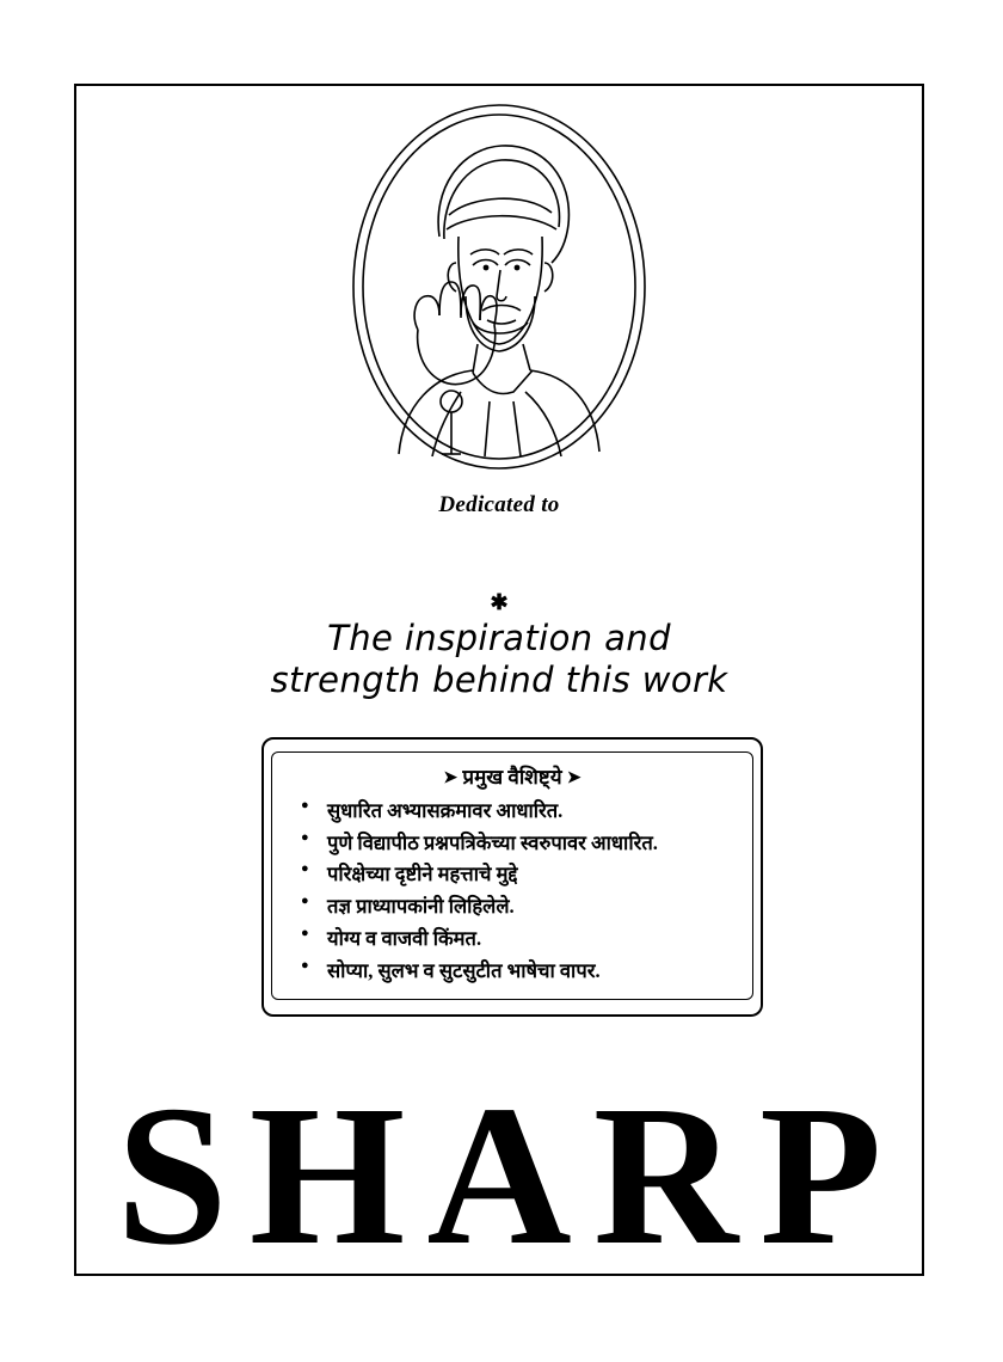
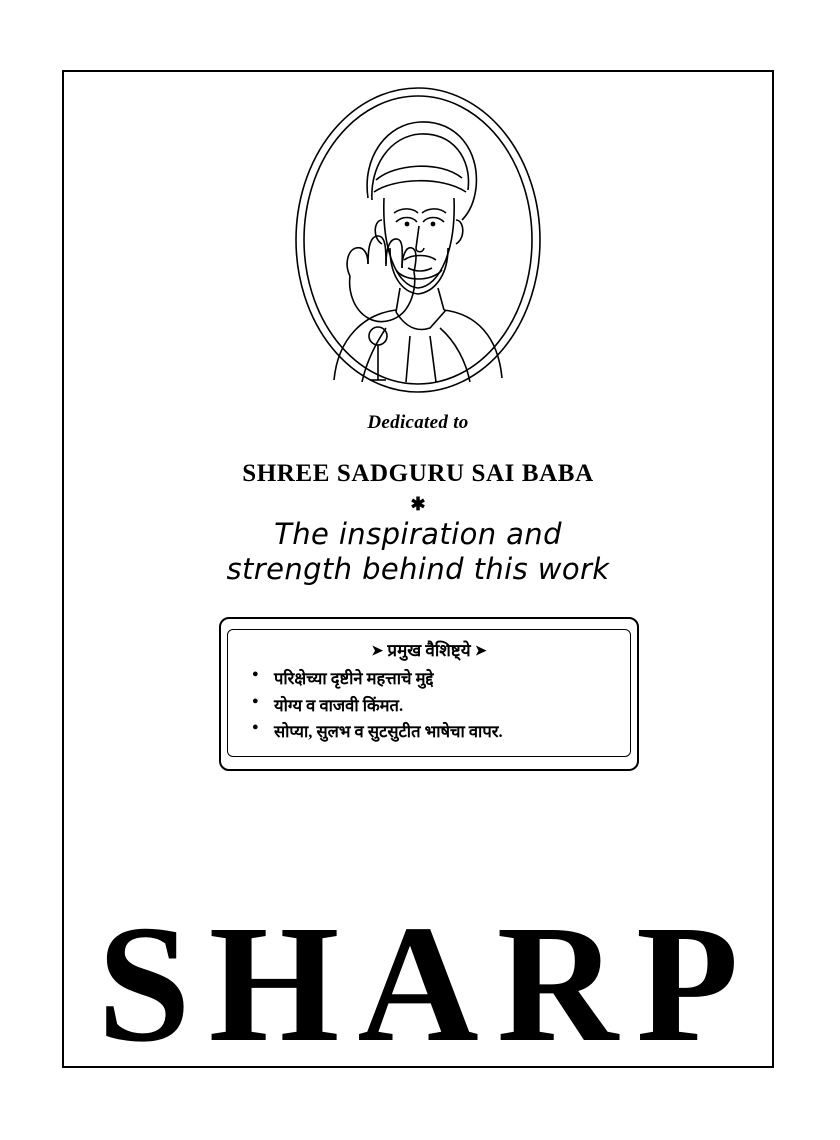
  Dedicated to
+ SHREE SADGURU SAI BABA
  ✱
  The inspiration and
  strength behind this work
  ➤ प्रमुख वैशिष्ट्ये ➤
- सुधारित अभ्यासक्रमावर आधारित.
- पुणे विद्यापीठ प्रश्नपत्रिकेच्या स्वरुपावर आधारित.
  परिक्षेच्या दृष्टीने महत्ताचे मुद्दे
- तज्ञ प्राध्यापकांनी लिहिलेले.
  योग्य व वाजवी किंमत.
  सोप्या, सुलभ व सुटसुटीत भाषेचा वापर.
  SHARP
